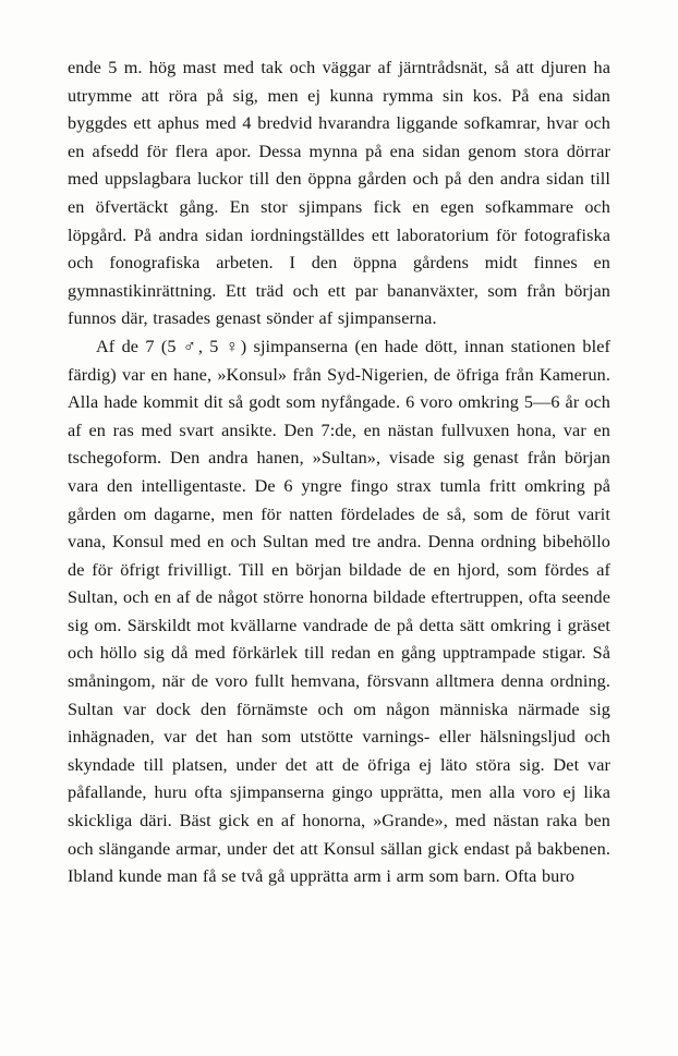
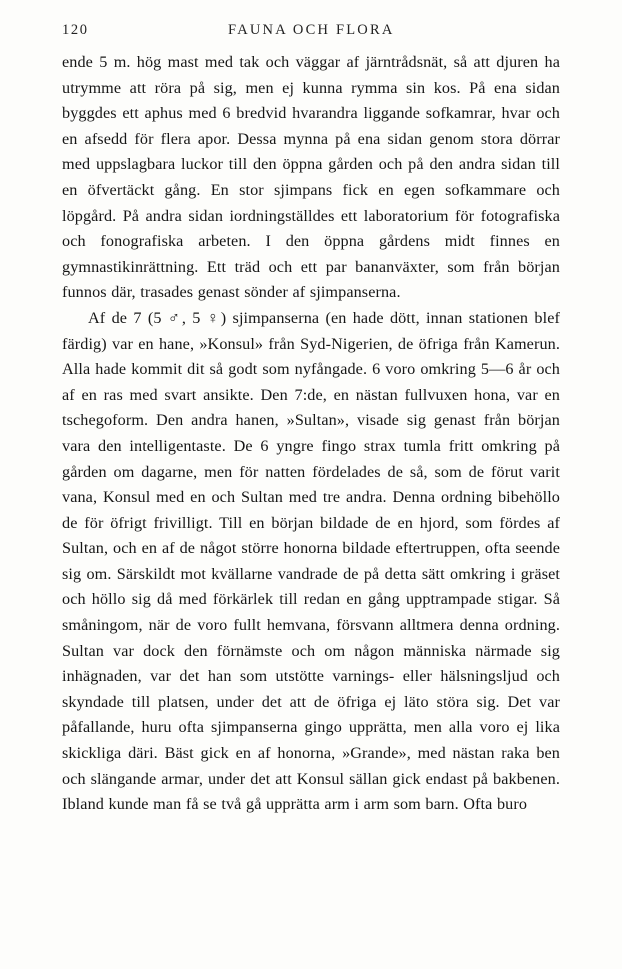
+ 120
+ FAUNA OCH FLORA
- ende 5 m. hög mast med tak och väggar af järntrådsnät, så att djuren ha utrymme att röra på sig, men ej kunna rymma sin kos. På ena sidan byggdes ett aphus med 4 bredvid hvarandra liggande sofkamrar, hvar och en afsedd för flera apor. Dessa mynna på ena sidan genom stora dörrar med uppslagbara luckor till den öppna gården och på den andra sidan till en öfvertäckt gång. En stor sjimpans fick en egen sofkammare och löpgård. På andra sidan iordningställdes ett laboratorium för fotografiska och fonografiska arbeten. I den öppna gårdens midt finnes en gymnastikinrättning. Ett träd och ett par bananväxter, som från början funnos där, trasades genast sönder af sjimpanserna.
+ ende 5 m. hög mast med tak och väggar af järntrådsnät, så att djuren ha utrymme att röra på sig, men ej kunna rymma sin kos. På ena sidan byggdes ett aphus med 6 bredvid hvarandra liggande sofkamrar, hvar och en afsedd för flera apor. Dessa mynna på ena sidan genom stora dörrar med uppslagbara luckor till den öppna gården och på den andra sidan till en öfvertäckt gång. En stor sjimpans fick en egen sofkammare och löpgård. På andra sidan iordningställdes ett laboratorium för fotografiska och fonografiska arbeten. I den öppna gårdens midt finnes en gymnastikinrättning. Ett träd och ett par bananväxter, som från början funnos där, trasades genast sönder af sjimpanserna.
  Af de 7 (5 ♂, 5 ♀) sjimpanserna (en hade dött, innan stationen blef färdig) var en hane, »Konsul» från Syd-Nigerien, de öfriga från Kamerun. Alla hade kommit dit så godt som nyfångade. 6 voro omkring 5—6 år och af en ras med svart ansikte. Den 7:de, en nästan fullvuxen hona, var en tschegoform. Den andra hanen, »Sultan», visade sig genast från början vara den intelligentaste. De 6 yngre fingo strax tumla fritt omkring på gården om dagarne, men för natten fördelades de så, som de förut varit vana, Konsul med en och Sultan med tre andra. Denna ordning bibehöllo de för öfrigt frivilligt. Till en början bildade de en hjord, som fördes af Sultan, och en af de något större honorna bildade eftertruppen, ofta seende sig om. Särskildt mot kvällarne vandrade de på detta sätt omkring i gräset och höllo sig då med förkärlek till redan en gång upptrampade stigar. Så småningom, när de voro fullt hemvana, försvann alltmera denna ordning. Sultan var dock den förnämste och om någon människa närmade sig inhägnaden, var det han som utstötte varnings- eller hälsningsljud och skyndade till platsen, under det att de öfriga ej läto störa sig. Det var påfallande, huru ofta sjimpanserna gingo upprätta, men alla voro ej lika skickliga däri. Bäst gick en af honorna, »Grande», med nästan raka ben och slängande armar, under det att Konsul sällan gick endast på bakbenen. Ibland kunde man få se två gå upprätta arm i arm som barn. Ofta buro
